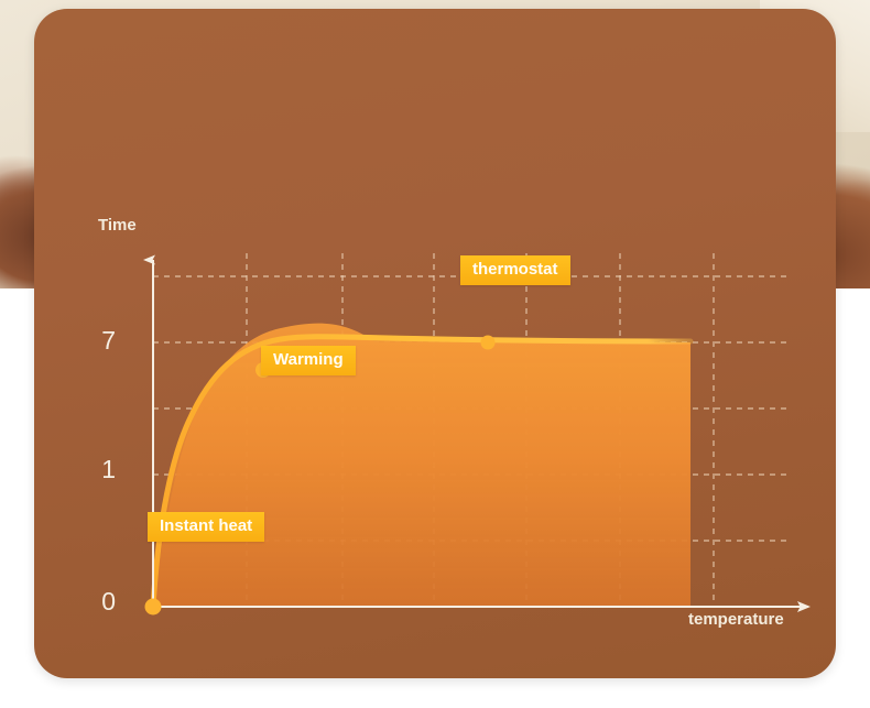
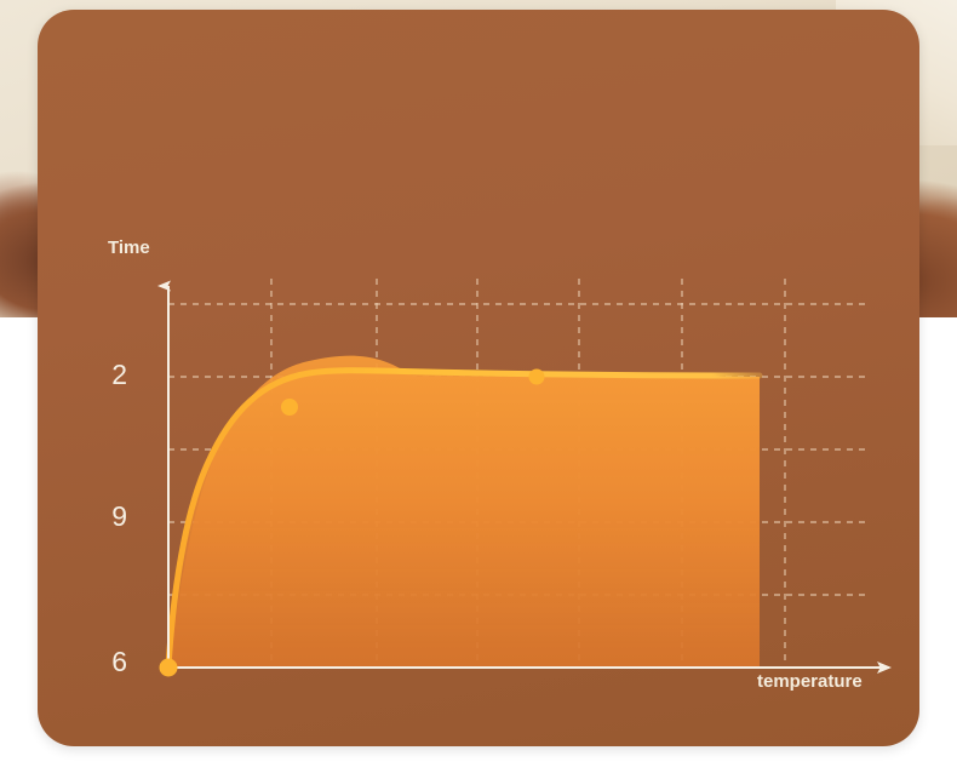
  Time
  temperature
- 7
+ 2
- 1
+ 9
- 0
+ 6
- thermostat
- Warming
- Instant heat
